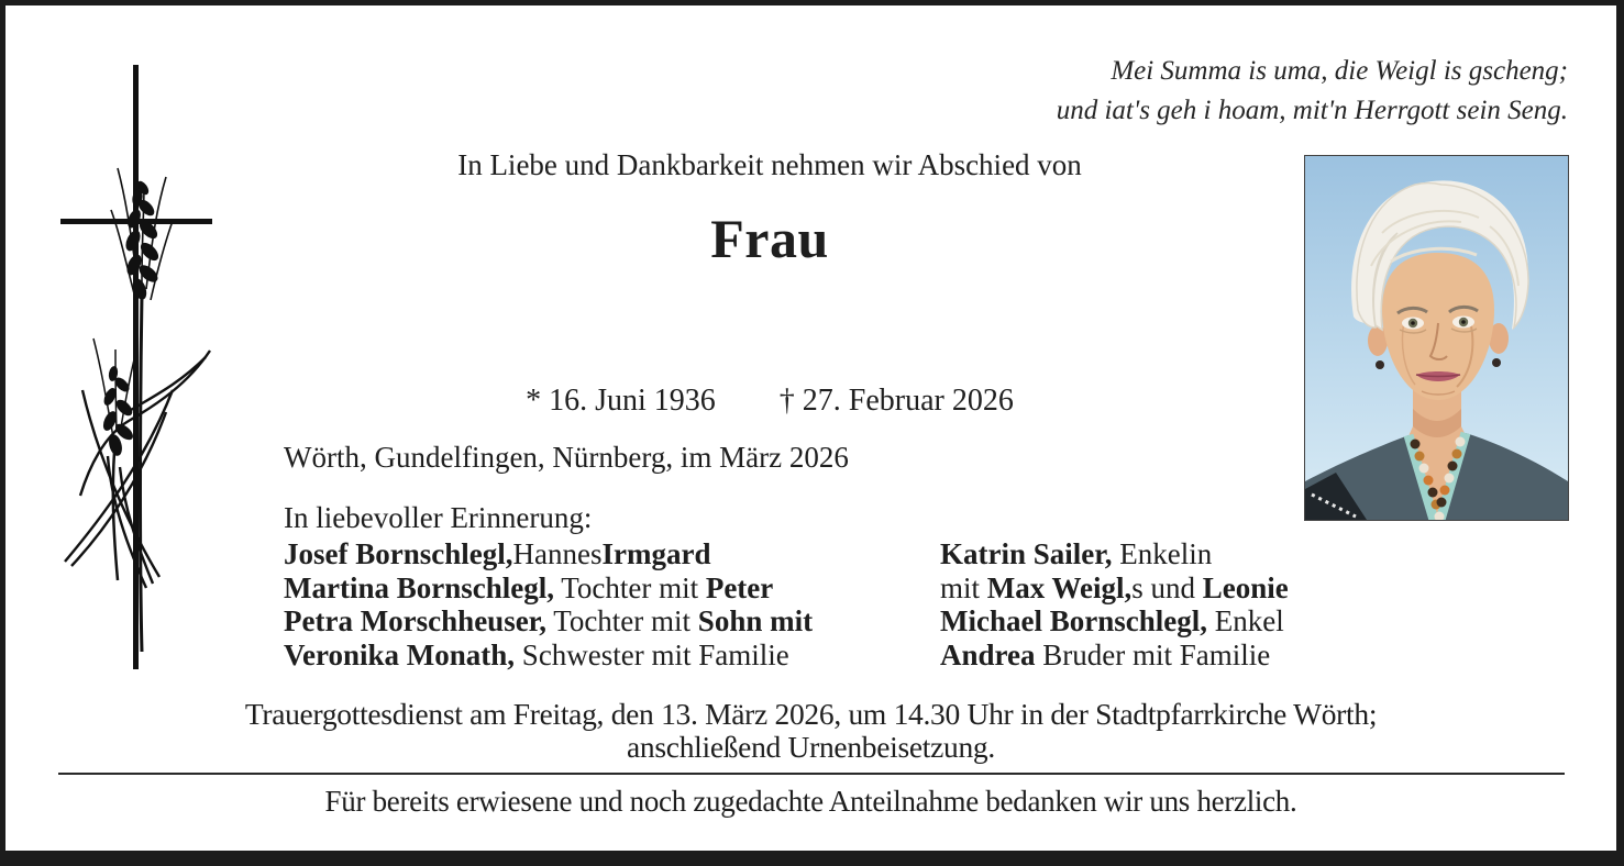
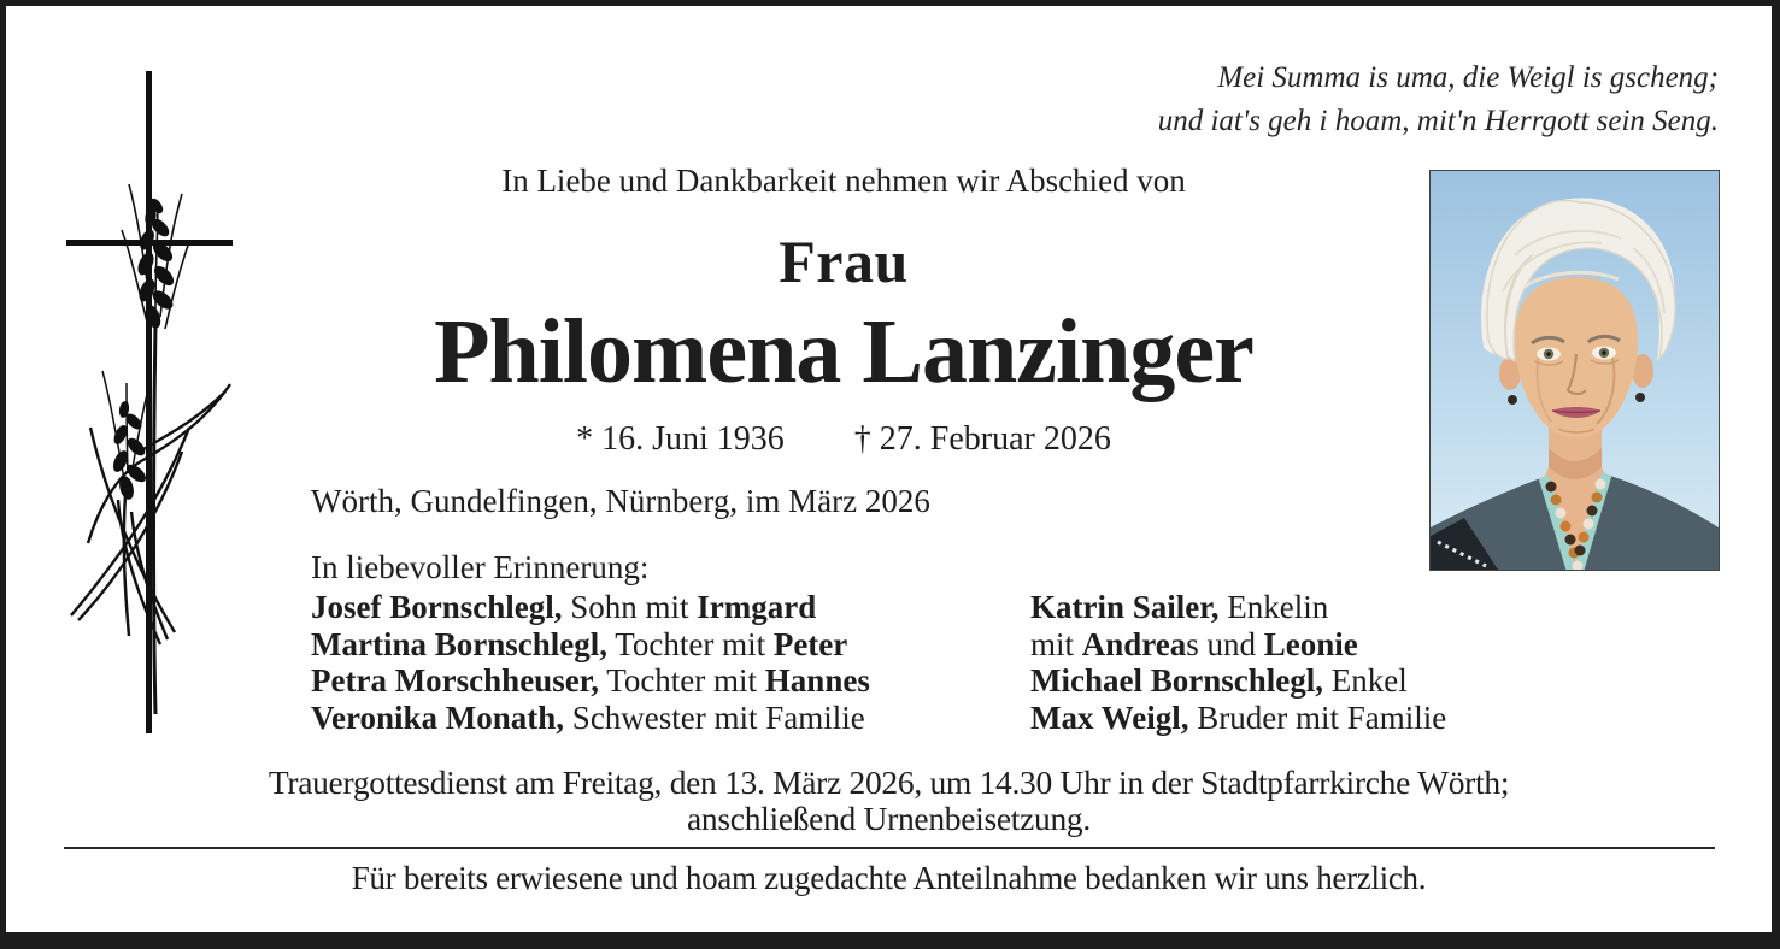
  Mei Summa is uma, die Weigl is gscheng;
  und iat's geh i hoam, mit'n Herrgott sein Seng.
  In Liebe und Dankbarkeit nehmen wir Abschied von
  Frau
+ Philomena Lanzinger
  * 16. Juni 1936 † 27. Februar 2026
  Wörth, Gundelfingen, Nürnberg, im März 2026
  In liebevoller Erinnerung:
- Josef Bornschlegl,HannesIrmgard
+ Josef Bornschlegl, Sohn mit Irmgard
  Martina Bornschlegl, Tochter mit Peter
- Petra Morschheuser, Tochter mit Sohn mit
+ Petra Morschheuser, Tochter mit Hannes
  Veronika Monath, Schwester mit Familie
  Katrin Sailer, Enkelin
- mit Max Weigl,s und Leonie
+ mit Andreas und Leonie
  Michael Bornschlegl, Enkel
- Andrea Bruder mit Familie
+ Max Weigl, Bruder mit Familie
  Trauergottesdienst am Freitag, den 13. März 2026, um 14.30 Uhr in der Stadtpfarrkirche Wörth;
  anschließend Urnenbeisetzung.
- Für bereits erwiesene und noch zugedachte Anteilnahme bedanken wir uns herzlich.
+ Für bereits erwiesene und hoam zugedachte Anteilnahme bedanken wir uns herzlich.
